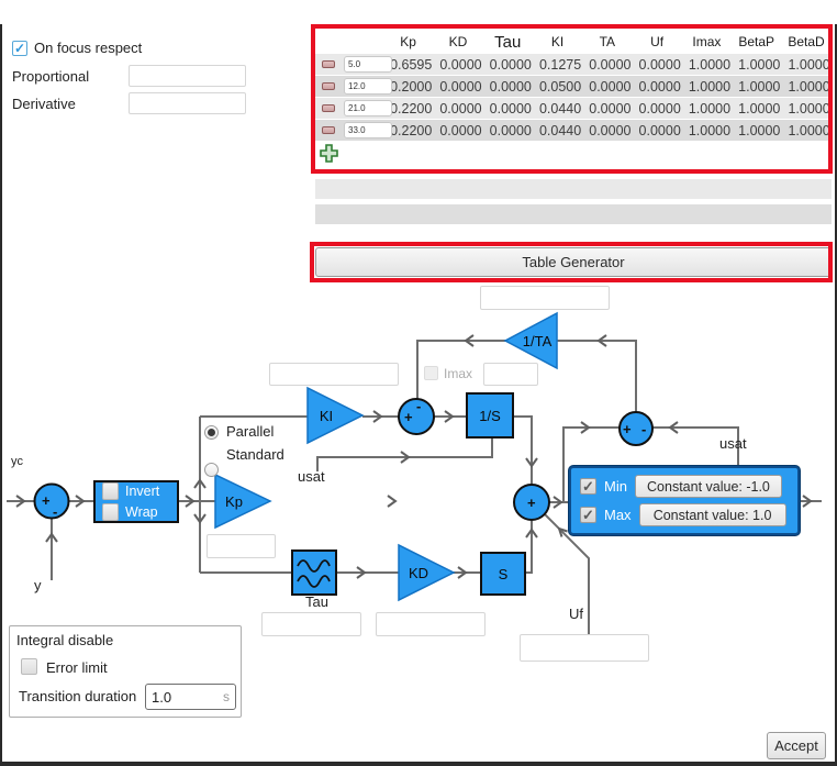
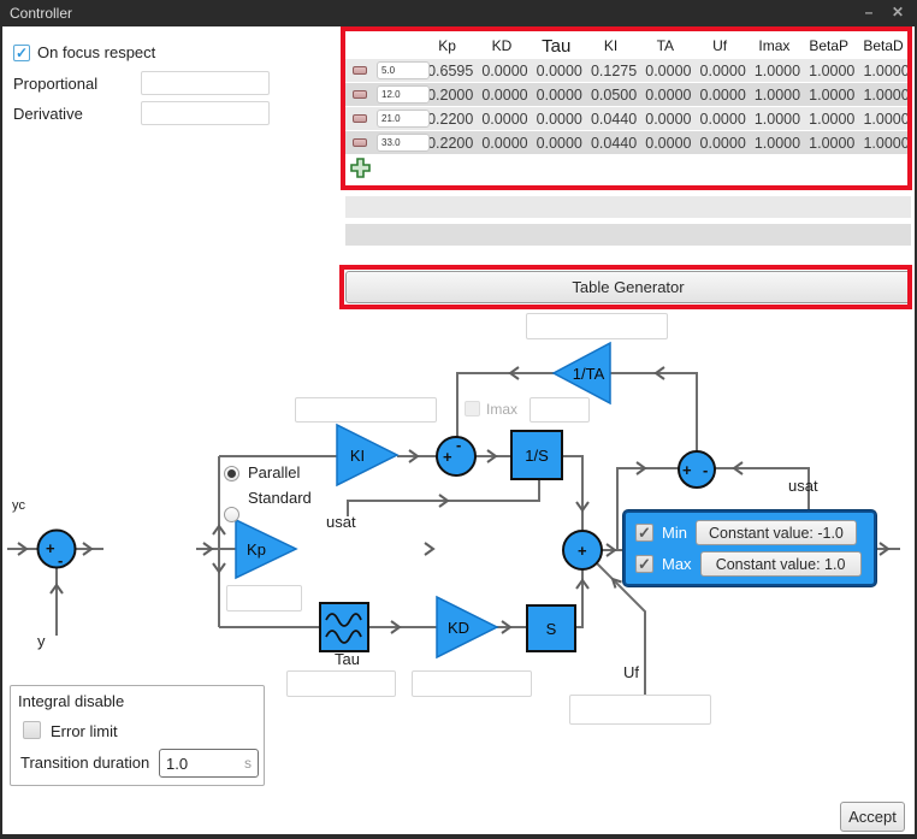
+ Controller
+ –
+ ✕
  ✓
  On focus respect
  Proportional
  Derivative
  Kp
  KD
  Tau
  KI
  TA
  Uf
  Imax
  BetaP
  BetaD
  5.0
  0.6595
  0.0000
  0.0000
  0.1275
  0.0000
  0.0000
  1.0000
  1.0000
  1.0000
  12.0
  0.2000
  0.0000
  0.0000
  0.0500
  0.0000
  0.0000
  1.0000
  1.0000
  1.0000
  21.0
  0.2200
  0.0000
  0.0000
  0.0440
  0.0000
  0.0000
  1.0000
  1.0000
  1.0000
  33.0
  0.2200
  0.0000
  0.0000
  0.0440
  0.0000
  0.0000
  1.0000
  1.0000
  1.0000
  Table Generator
  KI
  Kp
  KD
  1/TA
  1/S
  S
  +
  -
  +
  -
  +
  +
  -
  Imax
  Parallel
  Standard
- Invert
- Wrap
  ✓
  Min
  Constant value: -1.0
  ✓
  Max
  Constant value: 1.0
  yc
  y
  usat
  usat
  Uf
  Tau
  Integral disable
  Error limit
  Transition duration
  1.0
  s
  Accept
